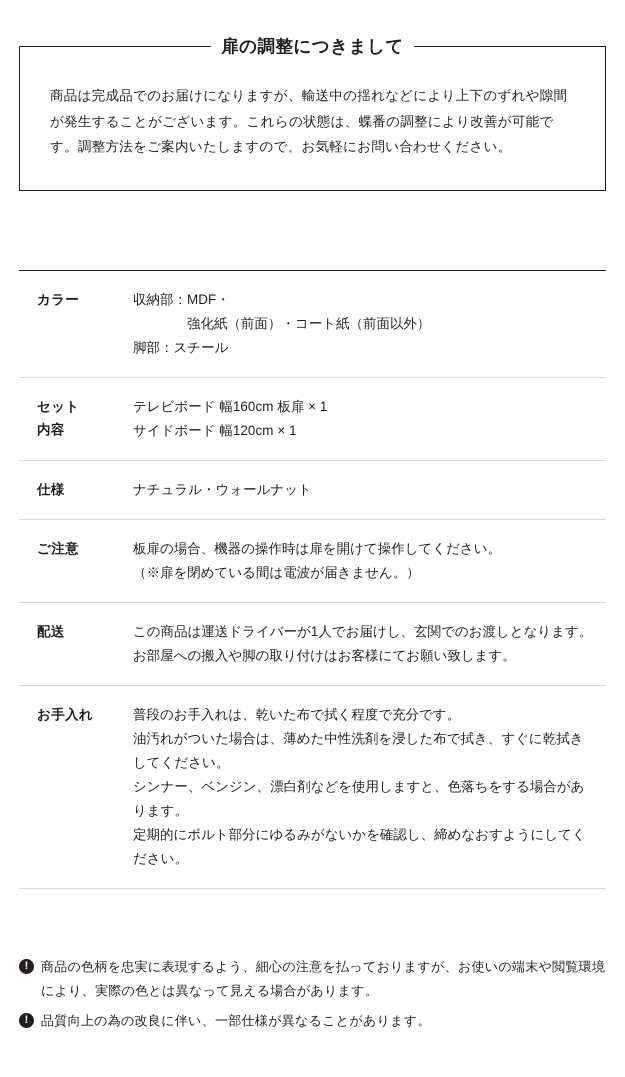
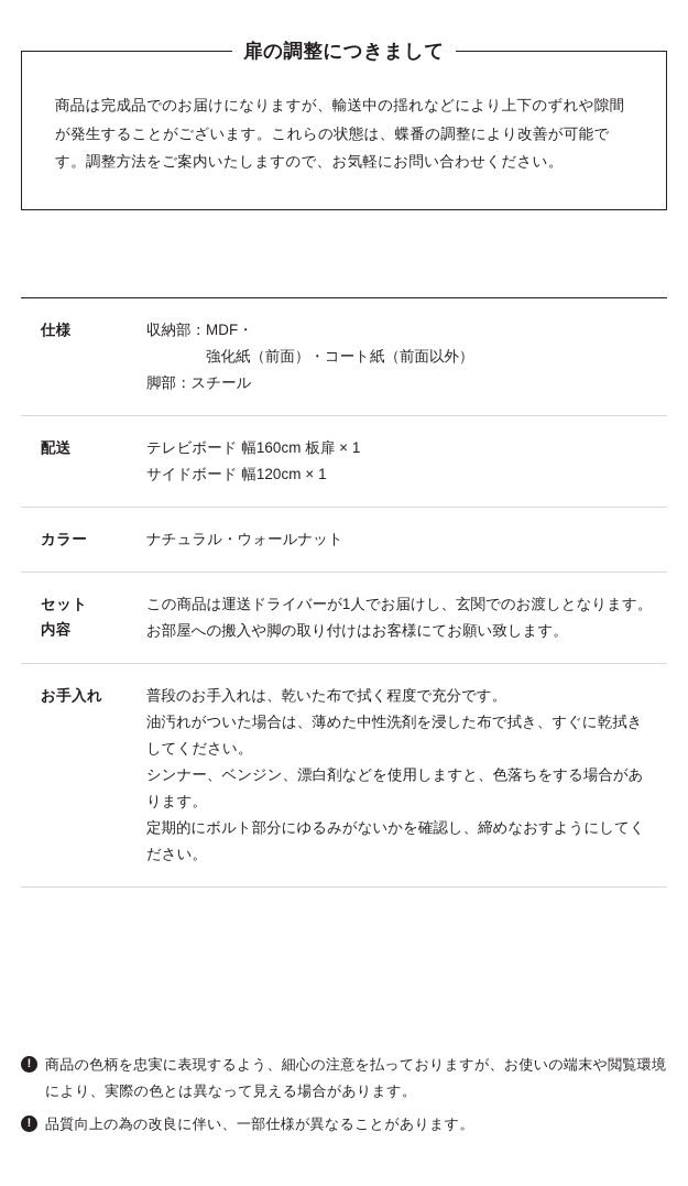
  商品は完成品でのお届けになりますが、輸送中の揺れなどにより上下のずれや隙間が発生することがございます。これらの状態は、蝶番の調整により改善が可能です。調整方法をご案内いたしますので、お気軽にお問い合わせください。
  扉の調整につきまして
- カラー	収納部：MDF・ 強化紙（前面）・コート紙（前面以外） 脚部：スチール
+ 仕様	収納部：MDF・ 強化紙（前面）・コート紙（前面以外） 脚部：スチール
- セット 内容	テレビボード 幅160cm 板扉 × 1 サイドボード 幅120cm × 1
+ 配送	テレビボード 幅160cm 板扉 × 1 サイドボード 幅120cm × 1
- 仕様	ナチュラル・ウォールナット
+ カラー	ナチュラル・ウォールナット
- ご注意	板扉の場合、機器の操作時は扉を開けて操作してください。 （※扉を閉めている間は電波が届きません。）
- 配送	この商品は運送ドライバーが1人でお届けし、玄関でのお渡しとなります。お部屋への搬入や脚の取り付けはお客様にてお願い致します。
+ セット 内容	この商品は運送ドライバーが1人でお届けし、玄関でのお渡しとなります。お部屋への搬入や脚の取り付けはお客様にてお願い致します。
  お手入れ	普段のお手入れは、乾いた布で拭く程度で充分です。 油汚れがついた場合は、薄めた中性洗剤を浸した布で拭き、すぐに乾拭きしてください。 シンナー、ベンジン、漂白剤などを使用しますと、色落ちをする場合があります。 定期的にボルト部分にゆるみがないかを確認し、締めなおすようにしてください。
  !
  商品の色柄を忠実に表現するよう、細心の注意を払っておりますが、お使いの端末や閲覧環境により、実際の色とは異なって見える場合があります。
  !
  品質向上の為の改良に伴い、一部仕様が異なることがあります。
